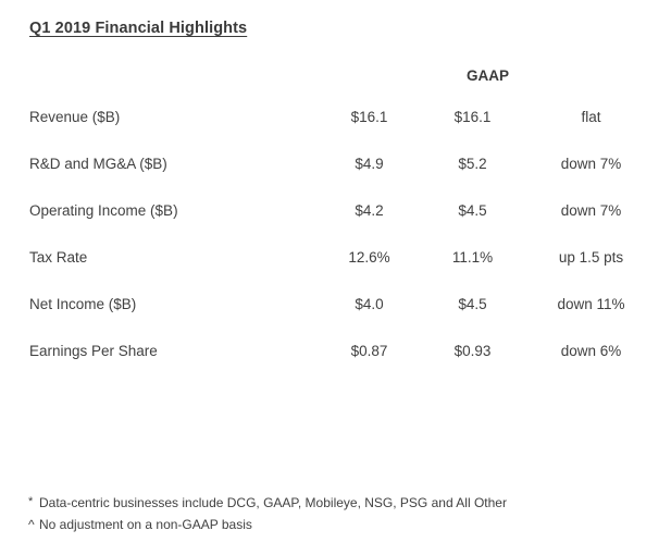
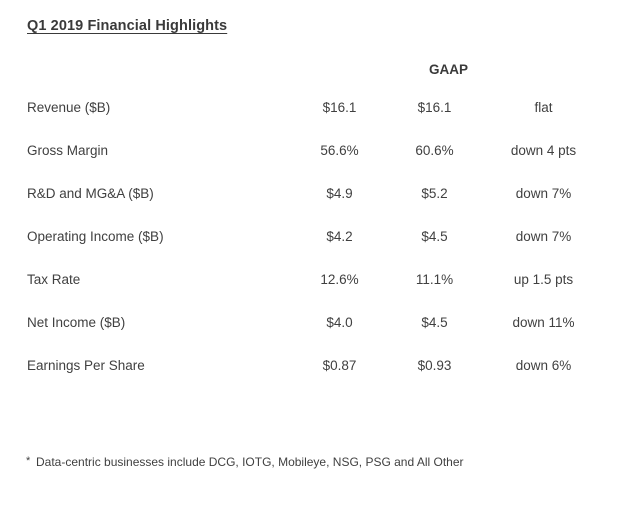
  Q1 2019 Financial Highlights
  	GAAP
  Revenue ($B)	$16.1	$16.1	flat
+ Gross Margin	56.6%	60.6%	down 4 pts
  R&D and MG&A ($B)	$4.9	$5.2	down 7%
  Operating Income ($B)	$4.2	$4.5	down 7%
  Tax Rate	12.6%	11.1%	up 1.5 pts
  Net Income ($B)	$4.0	$4.5	down 11%
  Earnings Per Share	$0.87	$0.93	down 6%
- * Data-centric businesses include DCG, GAAP, Mobileye, NSG, PSG and All Other
+ * Data-centric businesses include DCG, IOTG, Mobileye, NSG, PSG and All Other
- ^ No adjustment on a non-GAAP basis
